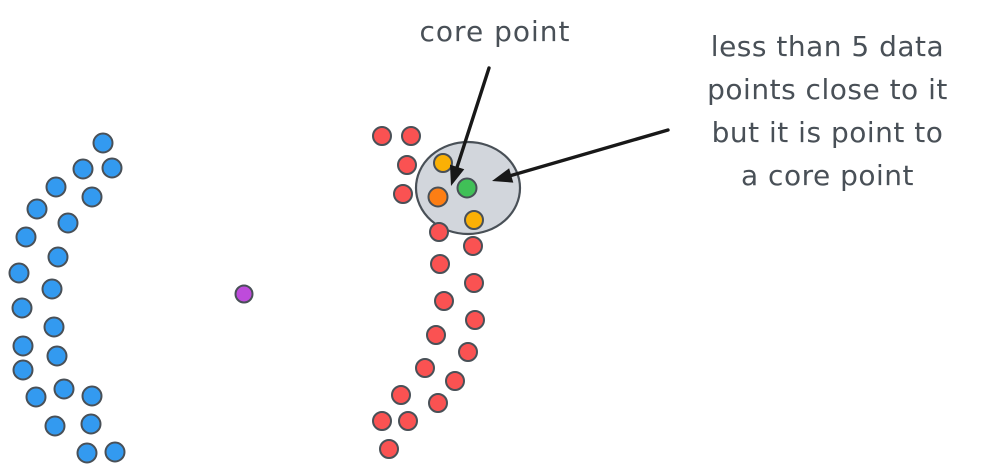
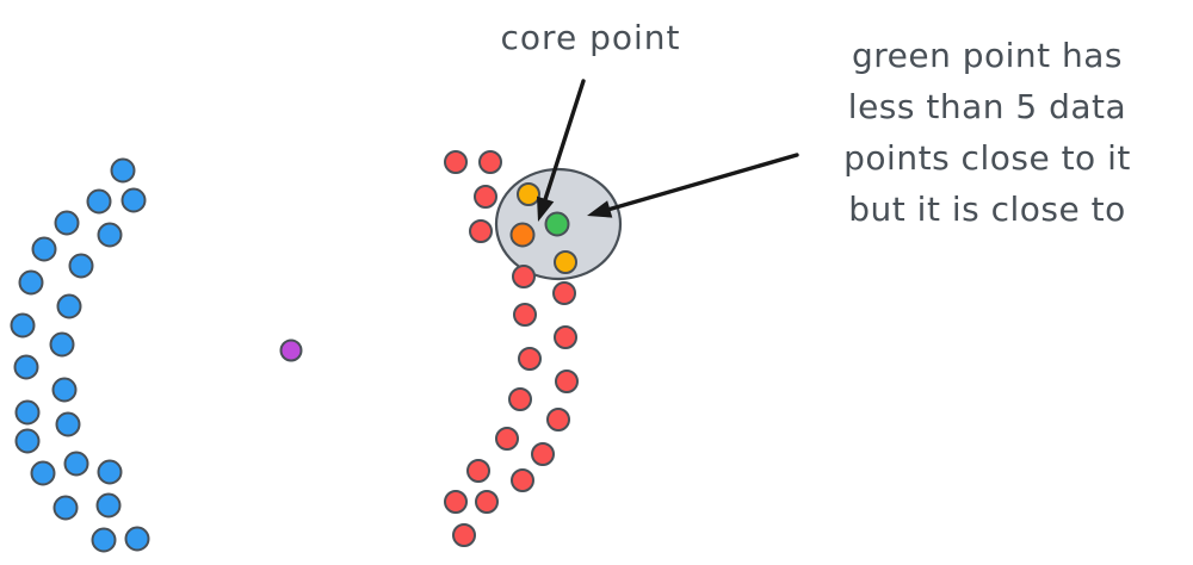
  core point
+ green point has
  less than 5 data
  points close to it
- but it is point to
+ but it is close to
- a core point
